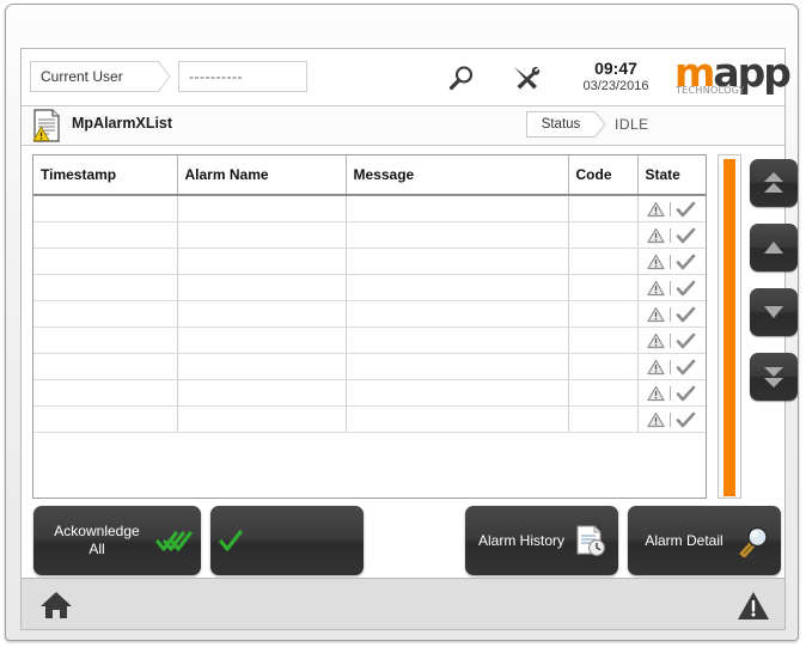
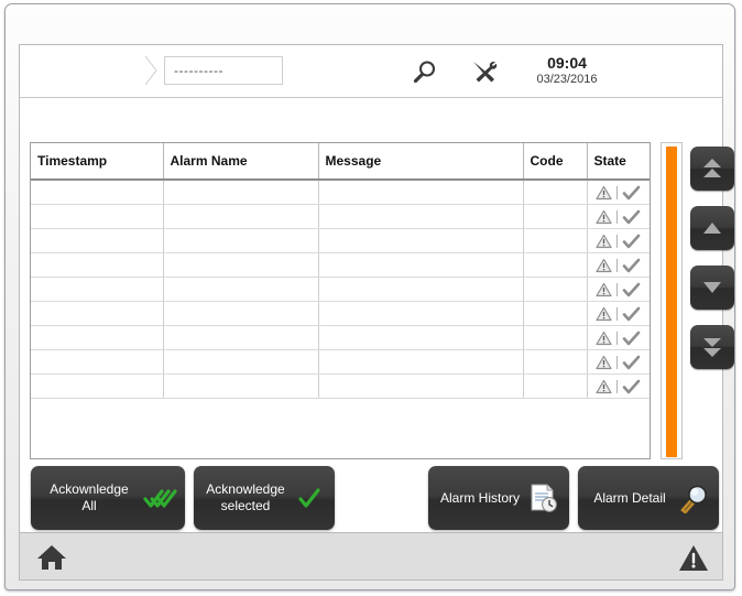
- Current User
  ----------
- 09:47
+ 09:04
  03/23/2016
- mapp
- TECHNOLOGY
- MpAlarmXList
- Status
- IDLE
  Timestamp	Alarm Name	Message	Code	State
  Ackownledge
  All
+ Acknowledge
+ selected
  Alarm History
  Alarm Detail
